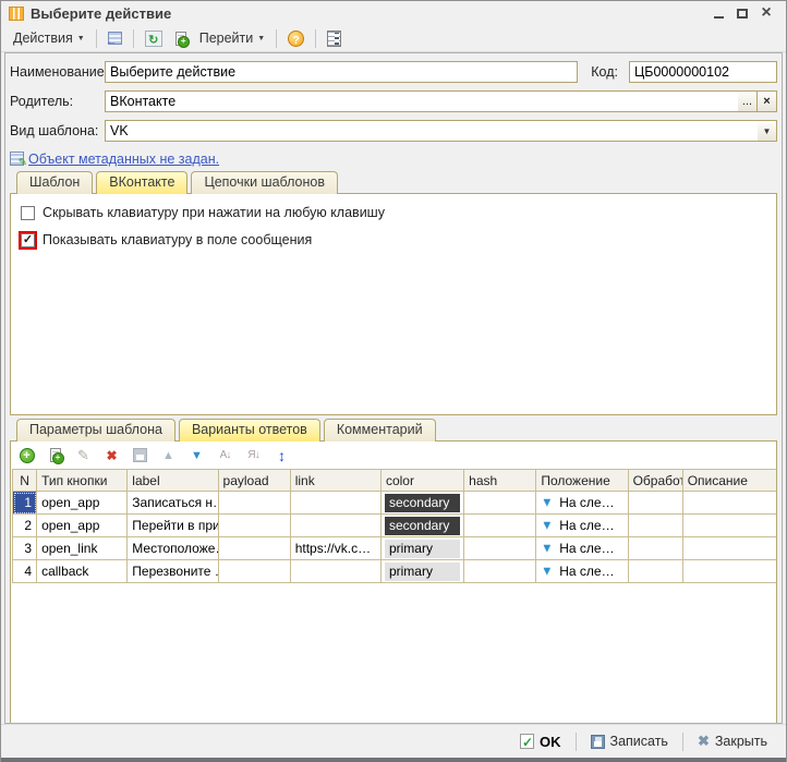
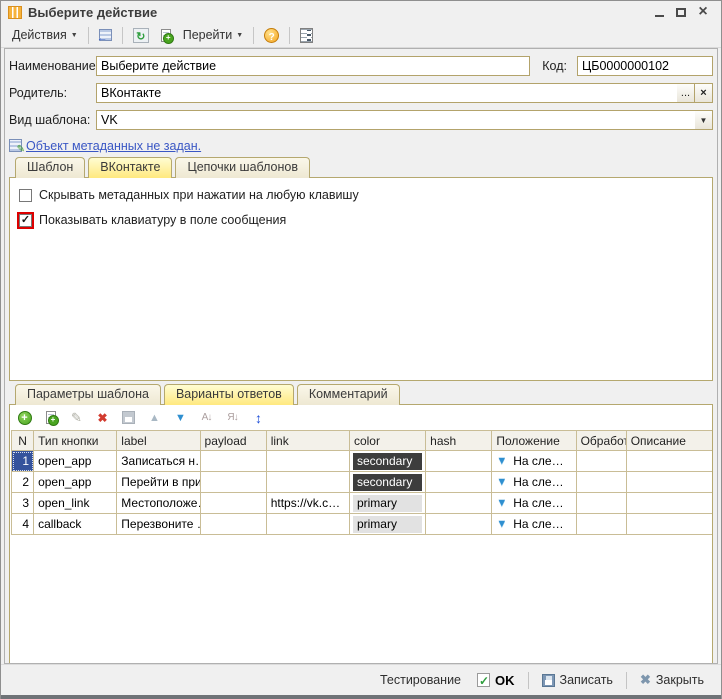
  Выберите действие
  ×
  Действия
  Перейти
  Наименование
  Выберите действие
  Код:
  ЦБ0000000102
  Родитель:
  ВКонтакте
  ...
  ×
  Вид шаблона:
  VK
  ▼
  Объект метаданных не задан.
  Шаблон
  ВКонтакте
  Цепочки шаблонов
- Скрывать клавиатуру при нажатии на любую клавишу
+ Скрывать метаданных при нажатии на любую клавишу
  ✓
  Показывать клавиатуру в поле сообщения
  Параметры шаблона
  Варианты ответов
  Комментарий
  +
  ✎
  ✖
  ▲
  ▼
  А↓
  Я↓
  ↕
  N	Тип кнопки	label	payload	link	color	hash	Положение	Обрабо	Описание
  1	open_app	Записаться н			secondary		▼ На сле…
  2	open_app	Перейти в при			secondary		▼ На сле…
  3	open_link	Местоположе		https://vk.c…	primary		▼ На сле…
  4	callback	Перезвоните			primary		▼ На сле…
+ Тестирование
  OK
  Записать
  ✖
  Закрыть
